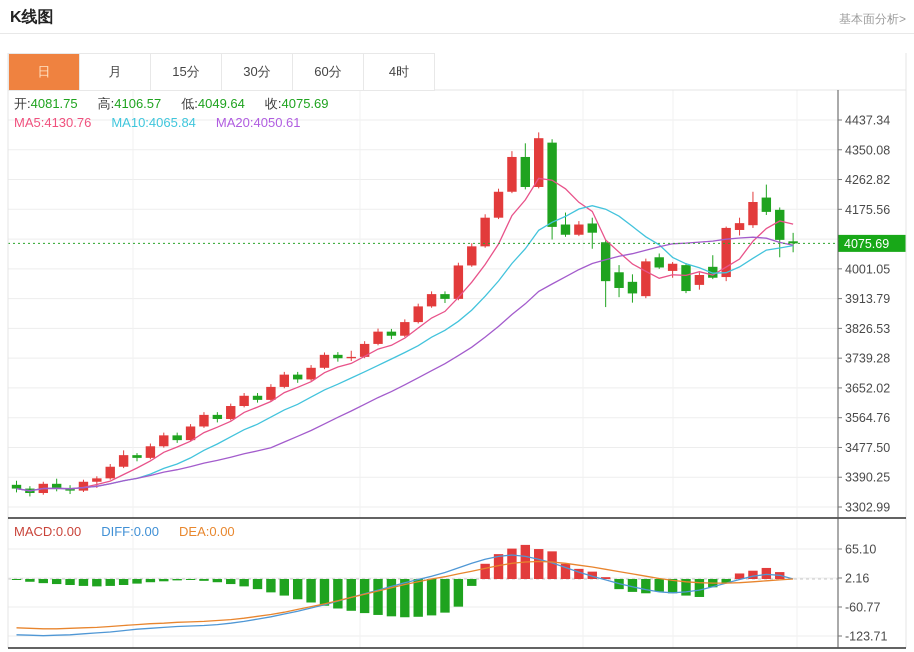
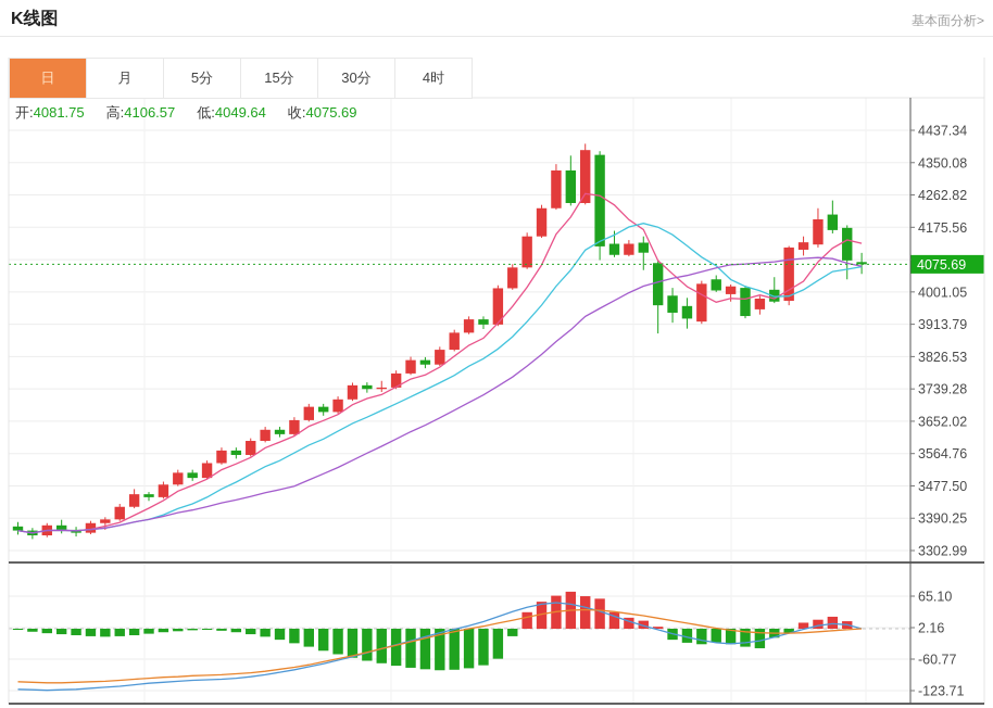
  4437.34
  4350.08
  4262.82
  4175.56
  4001.05
  3913.79
  3826.53
  3739.28
  3652.02
  3564.76
  3477.50
  3390.25
  3302.99
  65.10
  2.16
  -60.77
  -123.71
  4075.69
  K线图
  基本面分析>
  日
  月
+ 5分
  15分
  30分
- 60分
  4时
  开:4081.75 高:4106.57 低:4049.64 收:4075.69
- MA5:4130.76 MA10:4065.84 MA20:4050.61
- MACD:0.00 DIFF:0.00 DEA:0.00
